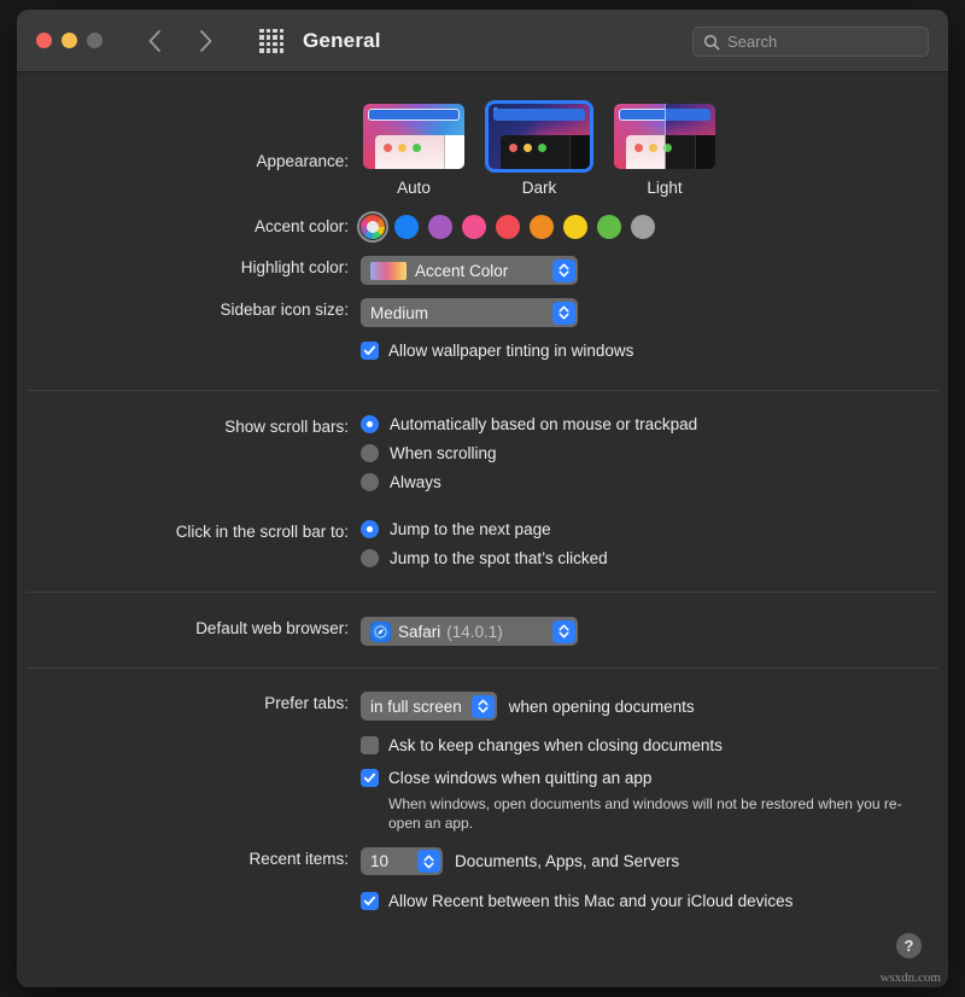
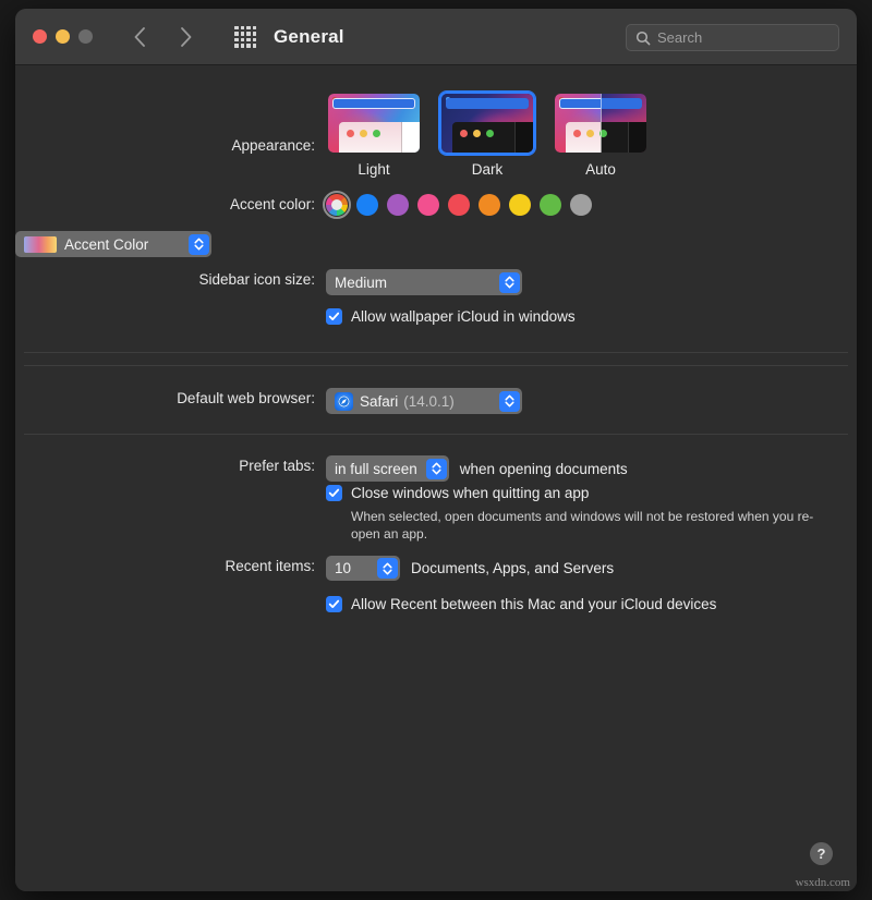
  General
  Search
  Appearance:
- Auto
+ Light
  Dark
- Light
+ Auto
  Accent color:
- Highlight color:
  Accent Color
  Sidebar icon size:
  Medium
- Allow wallpaper tinting in windows
+ Allow wallpaper iCloud in windows
- Show scroll bars:
- Automatically based on mouse or trackpad
- When scrolling
- Always
- Click in the scroll bar to:
- Jump to the next page
- Jump to the spot that’s clicked
  Default web browser:
  Safari
  (14.0.1)
  Prefer tabs:
  in full screen
  when opening documents
- Ask to keep changes when closing documents
  Close windows when quitting an app
- When windows, open documents and windows will not be restored when you re-open an app.
+ When selected, open documents and windows will not be restored when you re-open an app.
  Recent items:
  10
  Documents, Apps, and Servers
  Allow Recent between this Mac and your iCloud devices
  ?
  wsxdn.com
